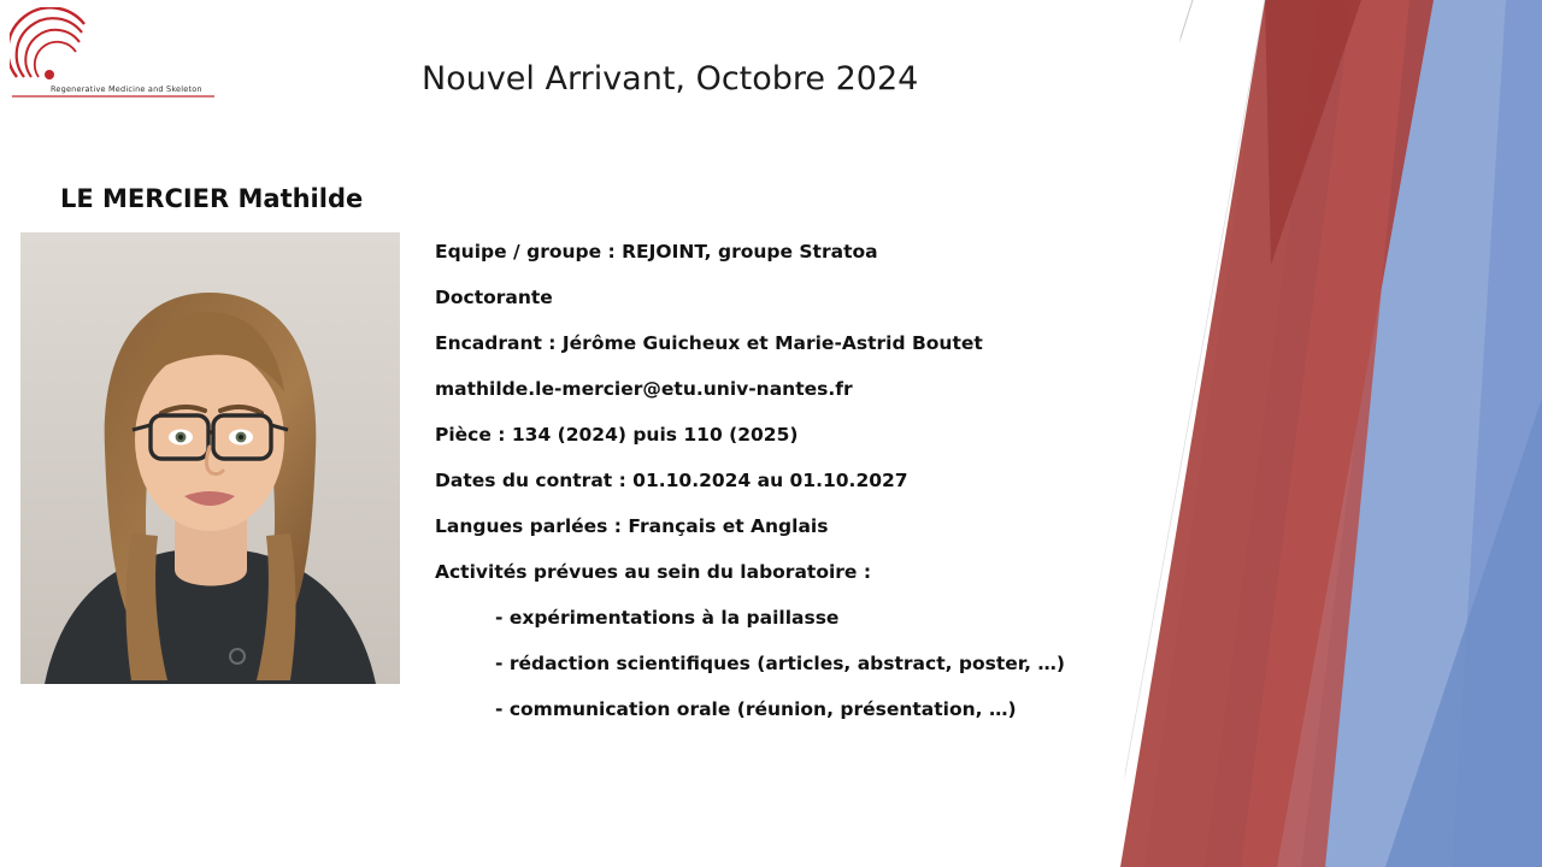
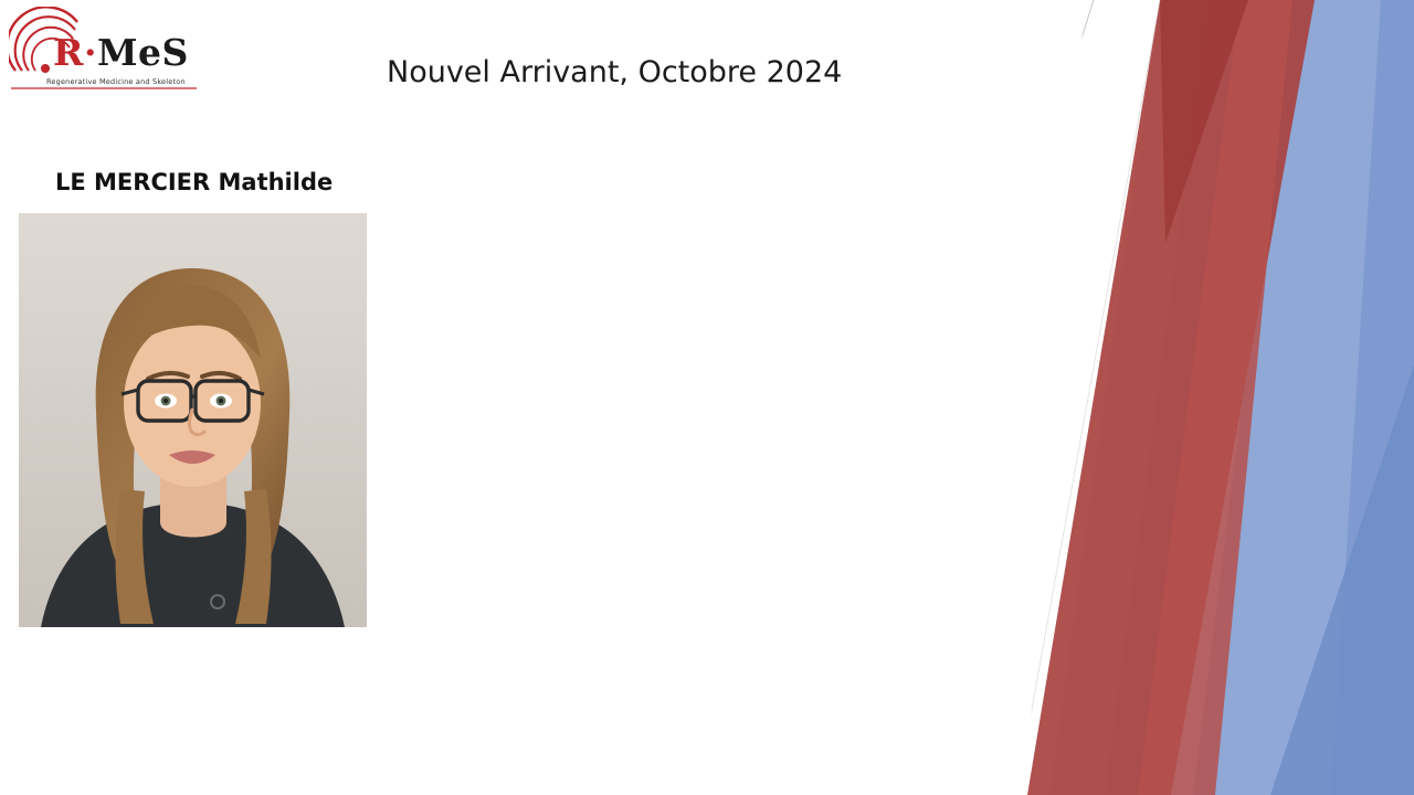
+ R·MeS
  Regenerative Medicine and Skeleton
  Nouvel Arrivant, Octobre 2024
  LE MERCIER Mathilde
- Equipe / groupe : REJOINT, groupe Stratoa
- Doctorante
- Encadrant : Jérôme Guicheux et Marie-Astrid Boutet
- mathilde.le-mercier@etu.univ-nantes.fr
- Pièce : 134 (2024) puis 110 (2025)
- Dates du contrat : 01.10.2024 au 01.10.2027
- Langues parlées : Français et Anglais
- Activités prévues au sein du laboratoire :
- - expérimentations à la paillasse
- - rédaction scientifiques (articles, abstract, poster, …)
- - communication orale (réunion, présentation, …)
